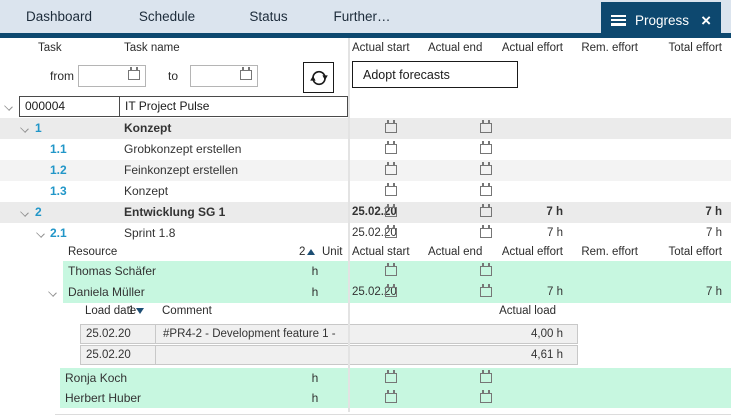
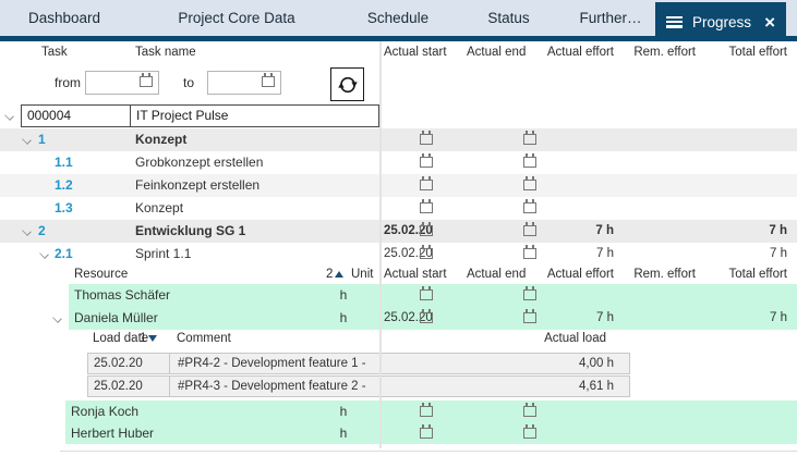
  Dashboard
+ Project Core Data
  Schedule
  Status
  Further…
  Progress
  ×
  Task
  Task name
  Actual start
  Actual end
  Actual effort
  Rem. effort
  Total effort
  from
  to
- Adopt forecasts
  000004
  IT Project Pulse
  1
  Konzept
  1.1
  Grobkonzept erstellen
  1.2
  Feinkonzept erstellen
  1.3
  Konzept
  2
  Entwicklung SG 1
  25.02.
  7 h
  7 h
  2.1
- Sprint 1.8
+ Sprint 1.1
  25.02.
  7 h
  7 h
  Resource
  2
  Unit
  Actual start
  Actual end
  Actual effort
  Rem. effort
  Total effort
  Thomas Schäfer
  h
  Daniela Müller
  h
  25.02.
  7 h
  7 h
  Load date
  1
  Comment
  Actual load
  25.02.20
  #PR4-2 - Development feature 1 -
  4,00 h
  25.02.20
+ #PR4-3 - Development feature 2 -
  4,61 h
  Ronja Koch
  h
  Herbert Huber
  h
